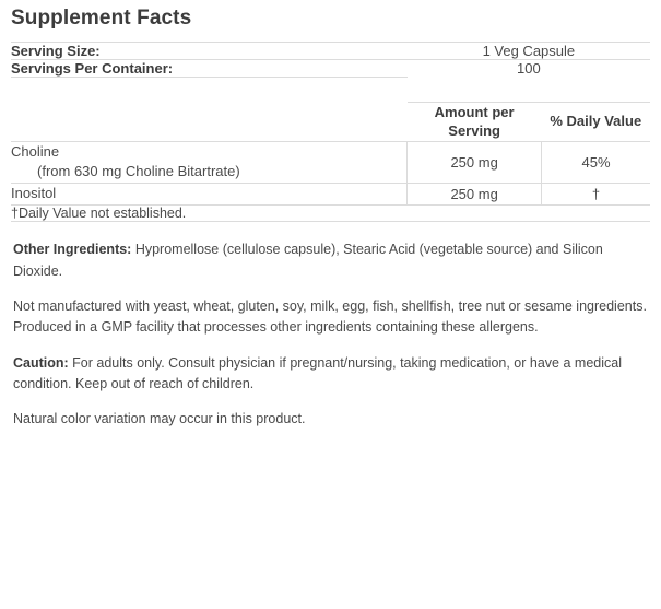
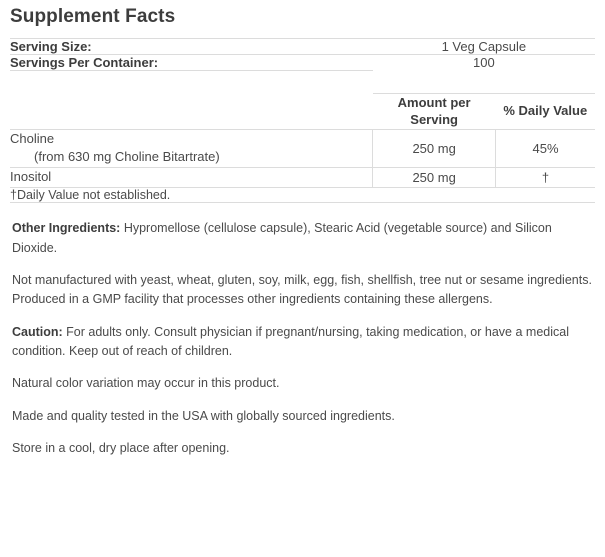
  Supplement Facts
  Serving Size:	1 Veg Capsule
  Servings Per Container:	100
  	Amount per Serving	% Daily Value
  Choline (from 630 mg Choline Bitartrate)	250 mg	45%
  Inositol	250 mg	†
  †Daily Value not established.
  Other Ingredients: Hypromellose (cellulose capsule), Stearic Acid (vegetable source) and Silicon Dioxide.
  Not manufactured with yeast, wheat, gluten, soy, milk, egg, fish, shellfish, tree nut or sesame ingredients. Produced in a GMP facility that processes other ingredients containing these allergens.
  Caution: For adults only. Consult physician if pregnant/nursing, taking medication, or have a medical condition. Keep out of reach of children.
  Natural color variation may occur in this product.
+ Made and quality tested in the USA with globally sourced ingredients.
+ Store in a cool, dry place after opening.
